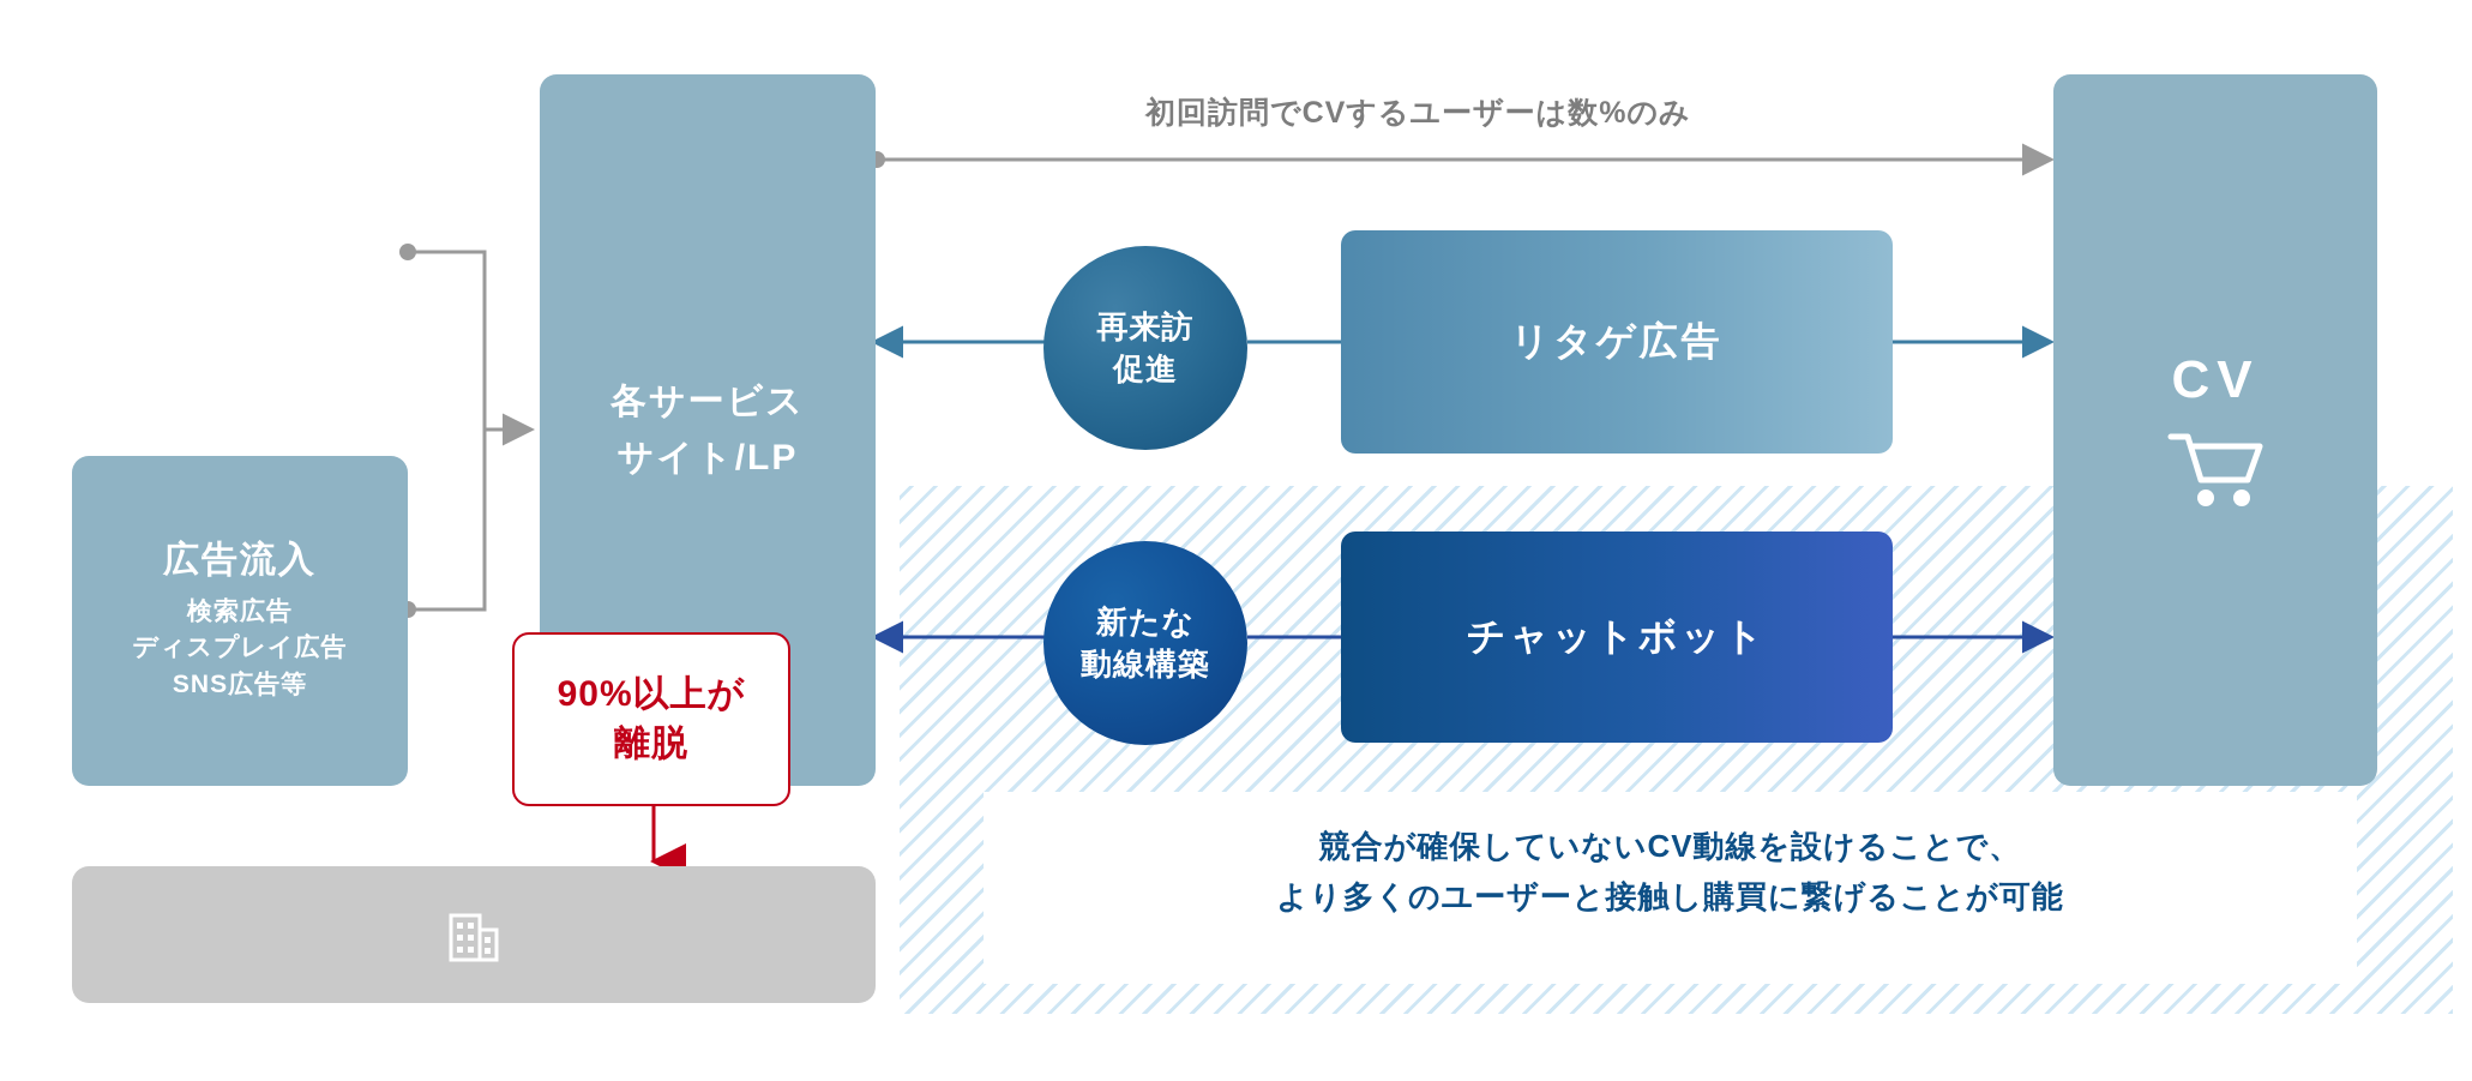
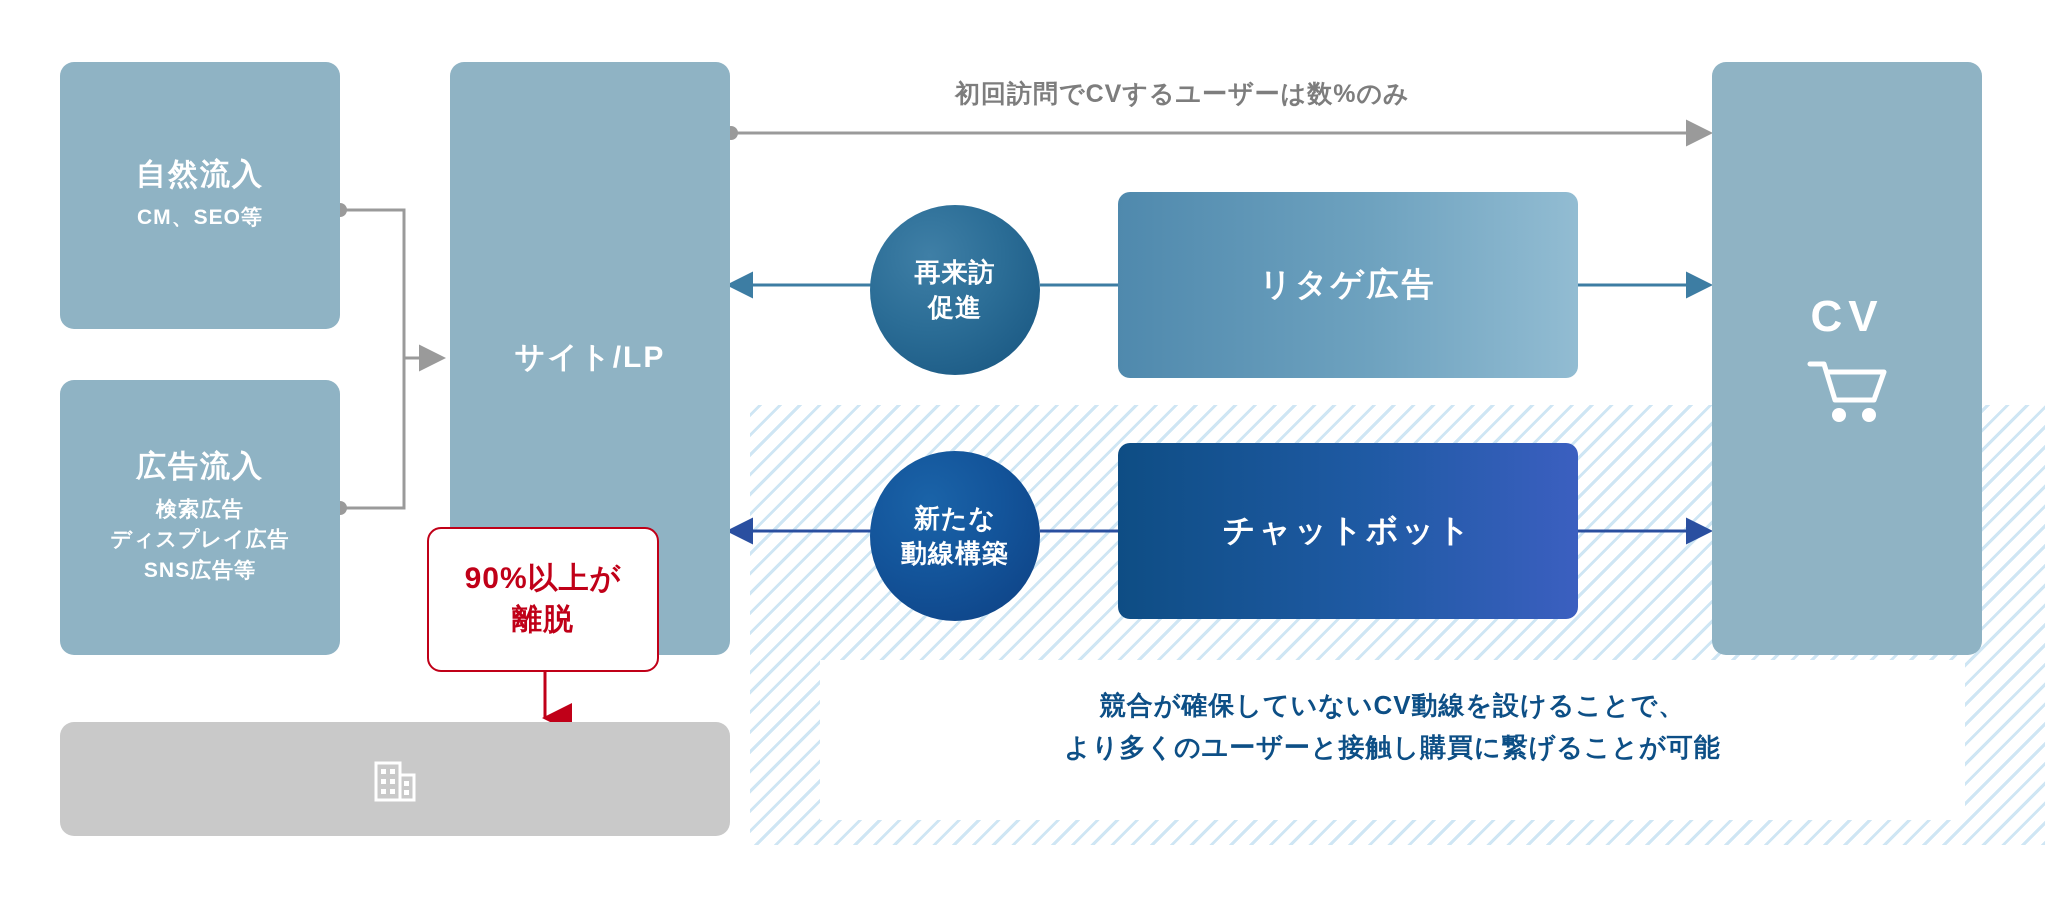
  初回訪問でCVするユーザーは数%のみ
+ 自然流入
+ CM、SEO等
  広告流入
  検索広告
  ディスプレイ広告
  SNS広告等
- 各サービス
  サイト/LP
  90%以上が
  離脱
  再来訪
  促進
  新たな
  動線構築
  リタゲ広告
  チャットボット
  CV
  競合が確保していないCV動線を設けることで、
  より多くのユーザーと接触し購買に繋げることが可能
